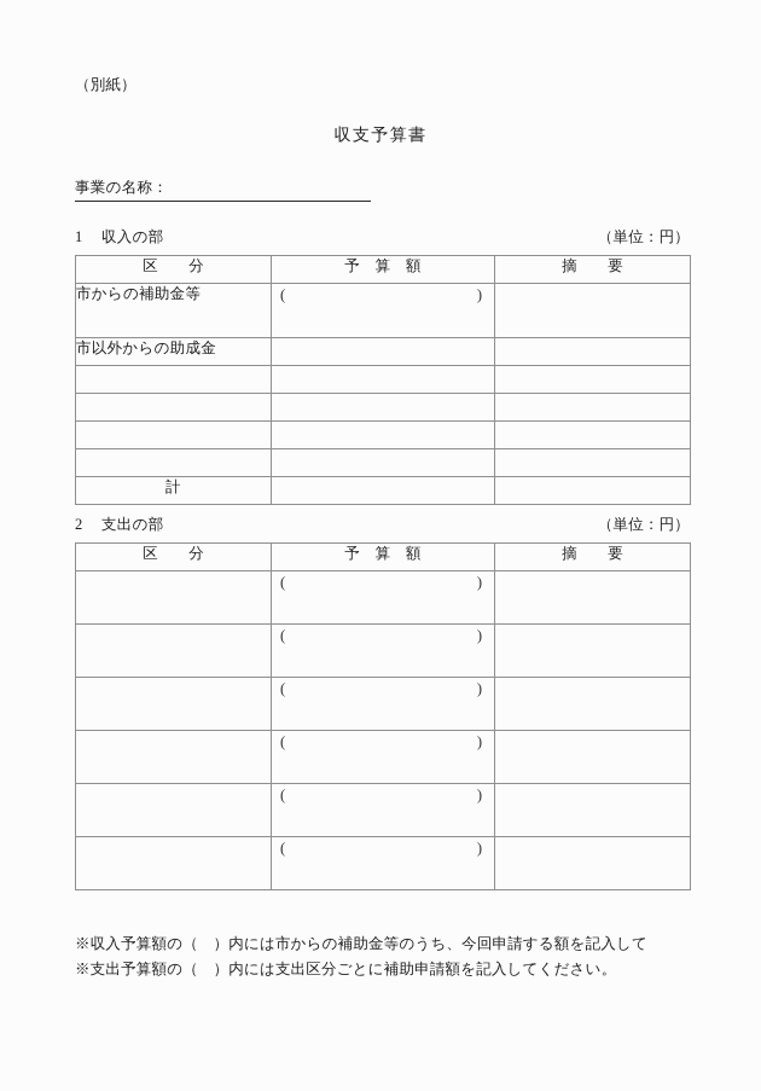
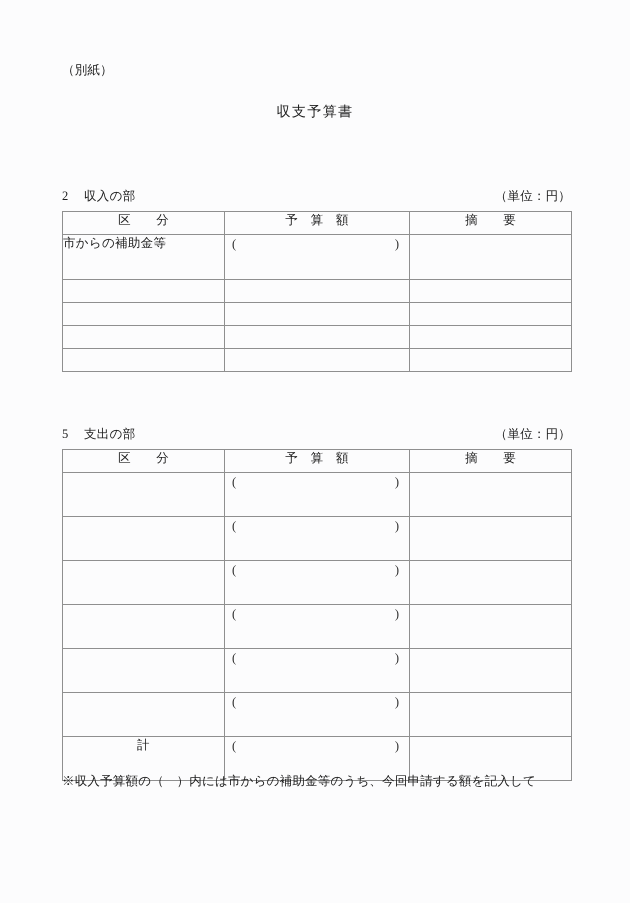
  （別紙）
  収支予算書
- 事業の名称：
- 1 収入の部
+ 2 収入の部
  （単位：円）
  区 分	予 算 額	摘 要
  市からの補助金等	( )
- 市以外からの助成金
- 計
- 2 支出の部
+ 5 支出の部
  （単位：円）
  区 分	予 算 額	摘 要
  	( )
  	( )
  	( )
  	( )
  	( )
  	( )
+ 計	( )
  ※収入予算額の（ ）内には市からの補助金等のうち、今回申請する額を記入して
- ※支出予算額の（ ）内には支出区分ごとに補助申請額を記入してください。
